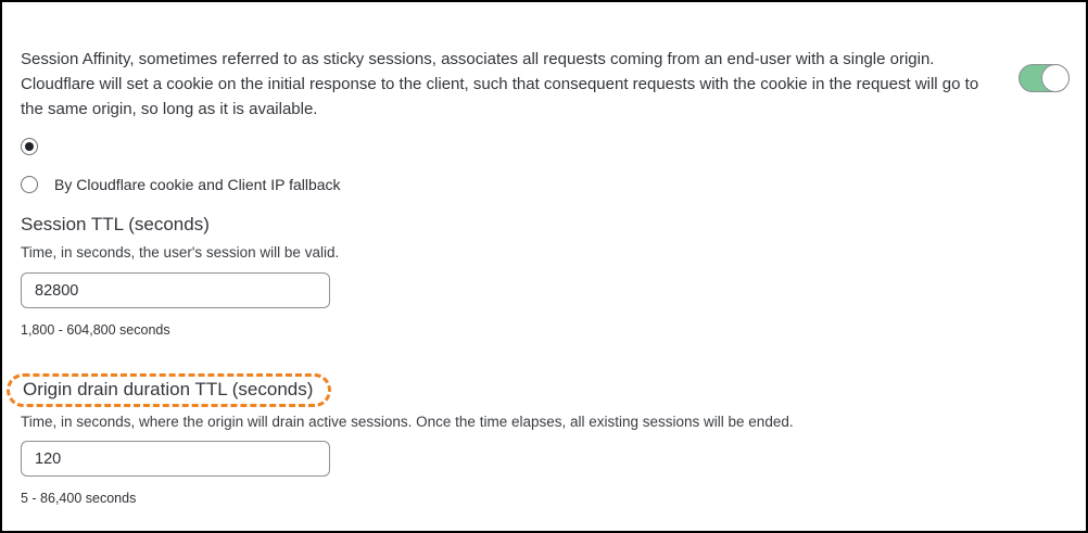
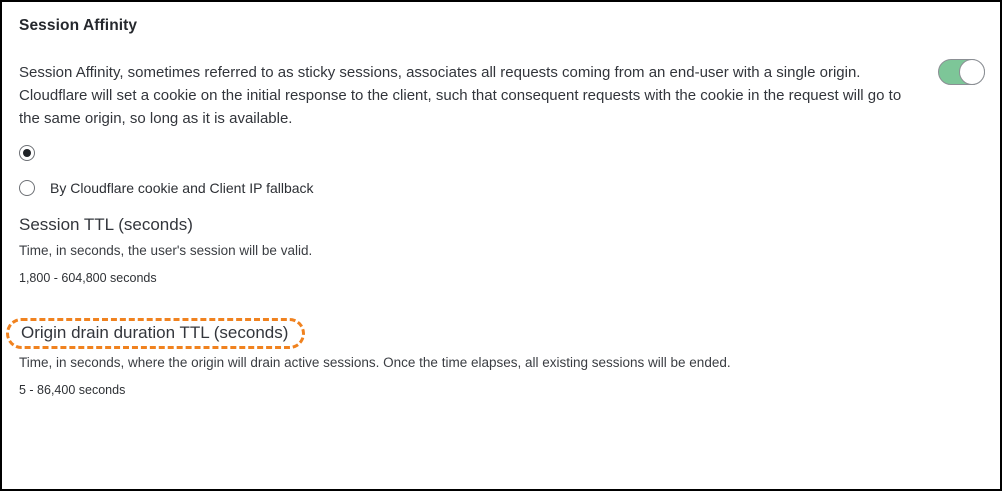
+ Session Affinity
  Session Affinity, sometimes referred to as sticky sessions, associates all requests coming from an end-user with a single origin. Cloudflare will set a cookie on the initial response to the client, such that consequent requests with the cookie in the request will go to the same origin, so long as it is available.
  By Cloudflare cookie and Client IP fallback
  Session TTL (seconds)
  Time, in seconds, the user's session will be valid.
- 82800
  1,800 - 604,800 seconds
  Origin drain duration TTL (seconds)
  Time, in seconds, where the origin will drain active sessions. Once the time elapses, all existing sessions will be ended.
- 120
  5 - 86,400 seconds
